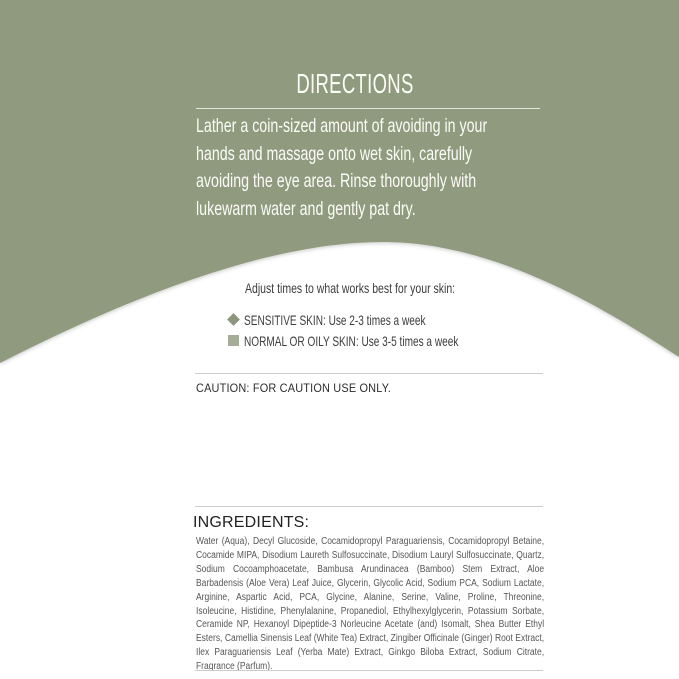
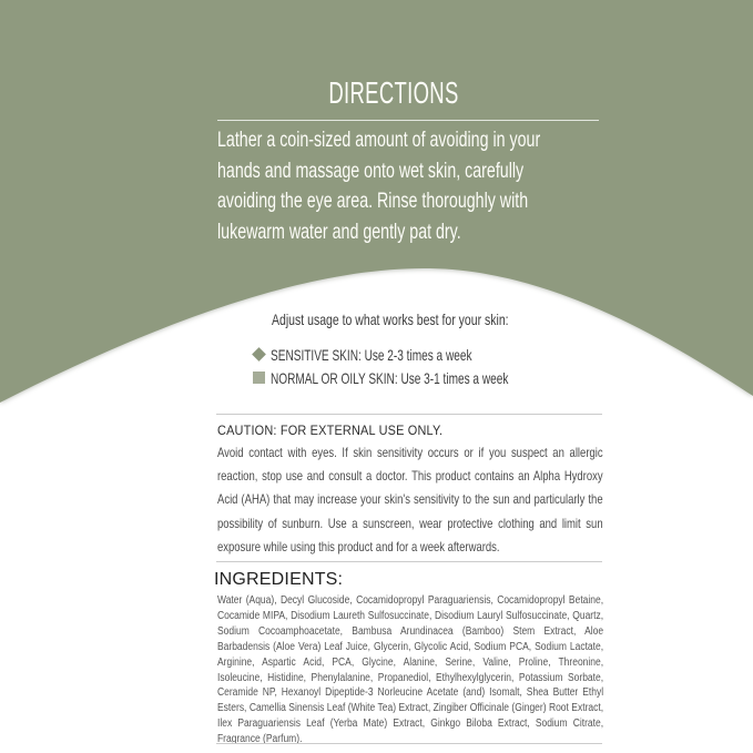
  DIRECTIONS
  Lather a coin-sized amount of avoiding in your hands and massage onto wet skin, carefully avoiding the eye area. Rinse thoroughly with lukewarm water and gently pat dry.
- Adjust times to what works best for your skin:
+ Adjust usage to what works best for your skin:
  SENSITIVE SKIN: Use 2-3 times a week
- NORMAL OR OILY SKIN: Use 3-5 times a week
+ NORMAL OR OILY SKIN: Use 3-1 times a week
- CAUTION: FOR CAUTION USE ONLY.
+ CAUTION: FOR EXTERNAL USE ONLY.
+ Avoid contact with eyes. If skin sensitivity occurs or if you suspect an allergic reaction, stop use and consult a doctor. This product contains an Alpha Hydroxy Acid (AHA) that may increase your skin's sensitivity to the sun and particularly the possibility of sunburn. Use a sunscreen, wear protective clothing and limit sun exposure while using this product and for a week afterwards.
  INGREDIENTS:
  Water (Aqua), Decyl Glucoside, Cocamidopropyl Paraguariensis, Cocamidopropyl Betaine, Cocamide MIPA, Disodium Laureth Sulfosuccinate, Disodium Lauryl Sulfosuccinate, Quartz, Sodium Cocoamphoacetate, Bambusa Arundinacea (Bamboo) Stem Extract, Aloe Barbadensis (Aloe Vera) Leaf Juice, Glycerin, Glycolic Acid, Sodium PCA, Sodium Lactate, Arginine, Aspartic Acid, PCA, Glycine, Alanine, Serine, Valine, Proline, Threonine, Isoleucine, Histidine, Phenylalanine, Propanediol, Ethylhexylglycerin, Potassium Sorbate, Ceramide NP, Hexanoyl Dipeptide-3 Norleucine Acetate (and) Isomalt, Shea Butter Ethyl Esters, Camellia Sinensis Leaf (White Tea) Extract, Zingiber Officinale (Ginger) Root Extract, Ilex Paraguariensis Leaf (Yerba Mate) Extract, Ginkgo Biloba Extract, Sodium Citrate, Fragrance (Parfum).
